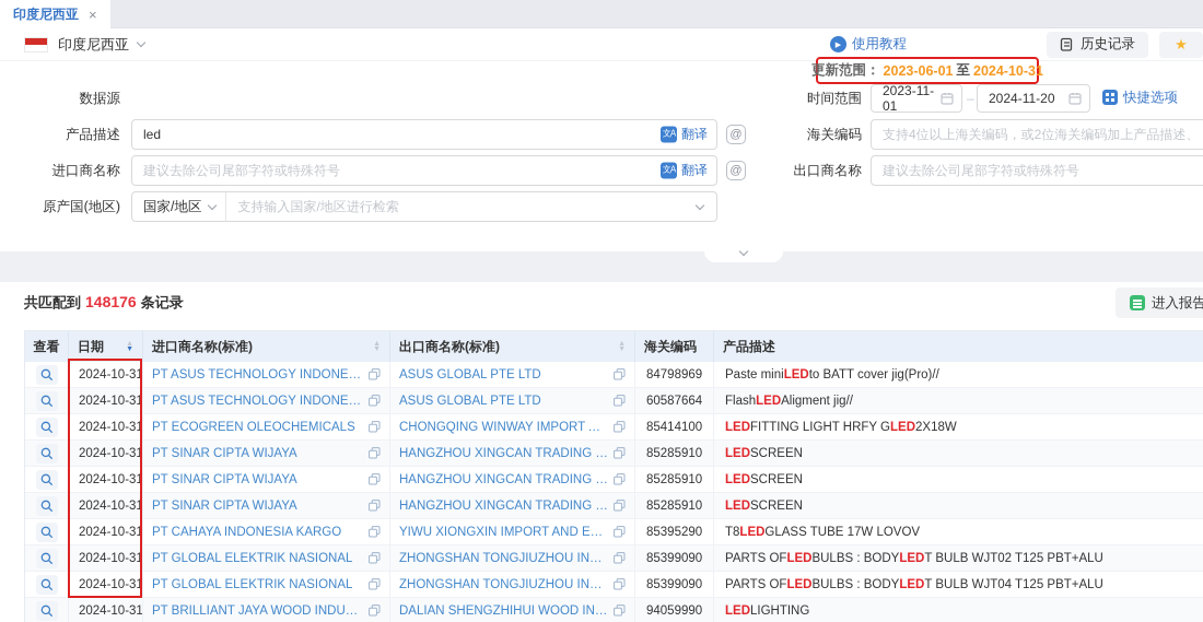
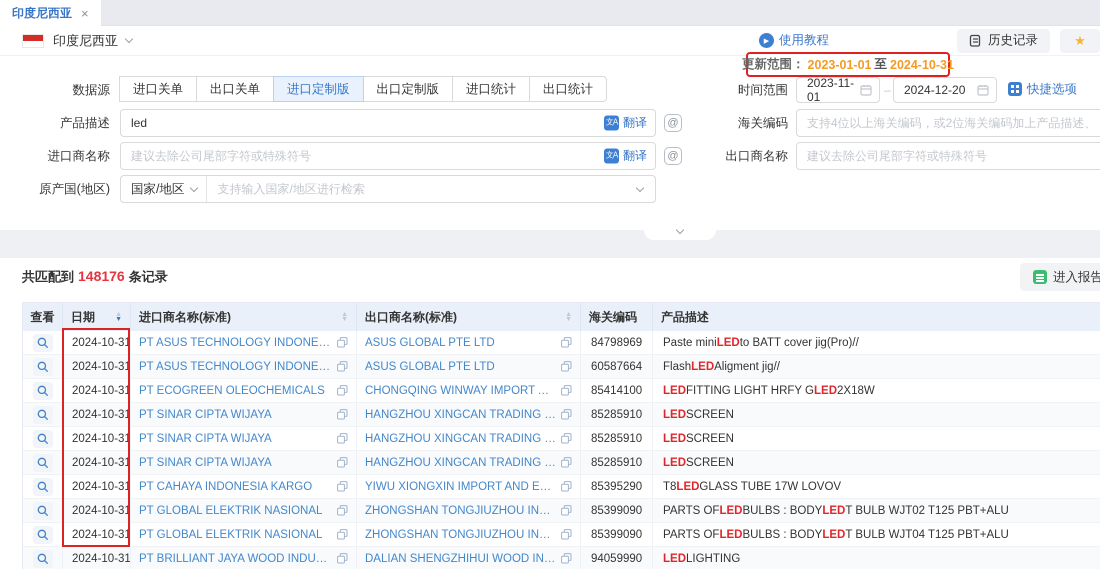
  印度尼西亚
  ×
  印度尼西亚
  使用教程
  历史记录
  ★
  更新范围：
- 2023-06-01
+ 2023-01-01
  至
  2024-10-31
  数据源
+ 进口关单
+ 出口关单
+ 进口定制版
+ 出口定制版
+ 进口统计
+ 出口统计
  时间范围
  2023-11-01
  –
- 2024-11-20
+ 2024-12-20
  快捷选项
  产品描述
  led
  文A
  翻译
  @
  海关编码
  支持4位以上海关编码，或2位海关编码加上产品描述、
  进口商名称
  建议去除公司尾部字符或特殊符号
  文A
  翻译
  @
  出口商名称
  建议去除公司尾部字符或特殊符号
  原产国(地区)
  国家/地区
  支持输入国家/地区进行检索
  共匹配到 148176 条记录
  进入报告
  查看
  日期
  进口商名称(标准)
  出口商名称(标准)
  海关编码
  产品描述
  2024-10-31
  PT ASUS TECHNOLOGY INDONESI
  ASUS GLOBAL PTE LTD
  84798969
  Paste mini
  LED
  to BATT cover jig(Pro)//
  2024-10-31
  PT ASUS TECHNOLOGY INDONESI
  ASUS GLOBAL PTE LTD
  60587664
  Flash
  LED
  Aligment jig//
  2024-10-31
  PT ECOGREEN OLEOCHEMICALS
  CHONGQING WINWAY IMPORT AN
  85414100
  LED
  FITTING LIGHT HRFY G
  LED
  2X18W
  2024-10-31
  PT SINAR CIPTA WIJAYA
  HANGZHOU XINGCAN TRADING C
  85285910
  LED
  SCREEN
  2024-10-31
  PT SINAR CIPTA WIJAYA
  HANGZHOU XINGCAN TRADING C
  85285910
  LED
  SCREEN
  2024-10-31
  PT SINAR CIPTA WIJAYA
  HANGZHOU XINGCAN TRADING C
  85285910
  LED
  SCREEN
  2024-10-31
  PT CAHAYA INDONESIA KARGO
  YIWU XIONGXIN IMPORT AND EXP
  85395290
  T8
  LED
  GLASS TUBE 17W LOVOV
  2024-10-31
  PT GLOBAL ELEKTRIK NASIONAL
  ZHONGSHAN TONGJIUZHOU INTE
  85399090
  PARTS OF
  LED
  BULBS : BODY
  LED
  T BULB WJT02 T125 PBT+ALU
  2024-10-31
  PT GLOBAL ELEKTRIK NASIONAL
  ZHONGSHAN TONGJIUZHOU INTE
  85399090
  PARTS OF
  LED
  BULBS : BODY
  LED
  T BULB WJT04 T125 PBT+ALU
  2024-10-31
  PT BRILLIANT JAYA WOOD INDUST
  DALIAN SHENGZHIHUI WOOD IND
  94059990
  LED
  LIGHTING
